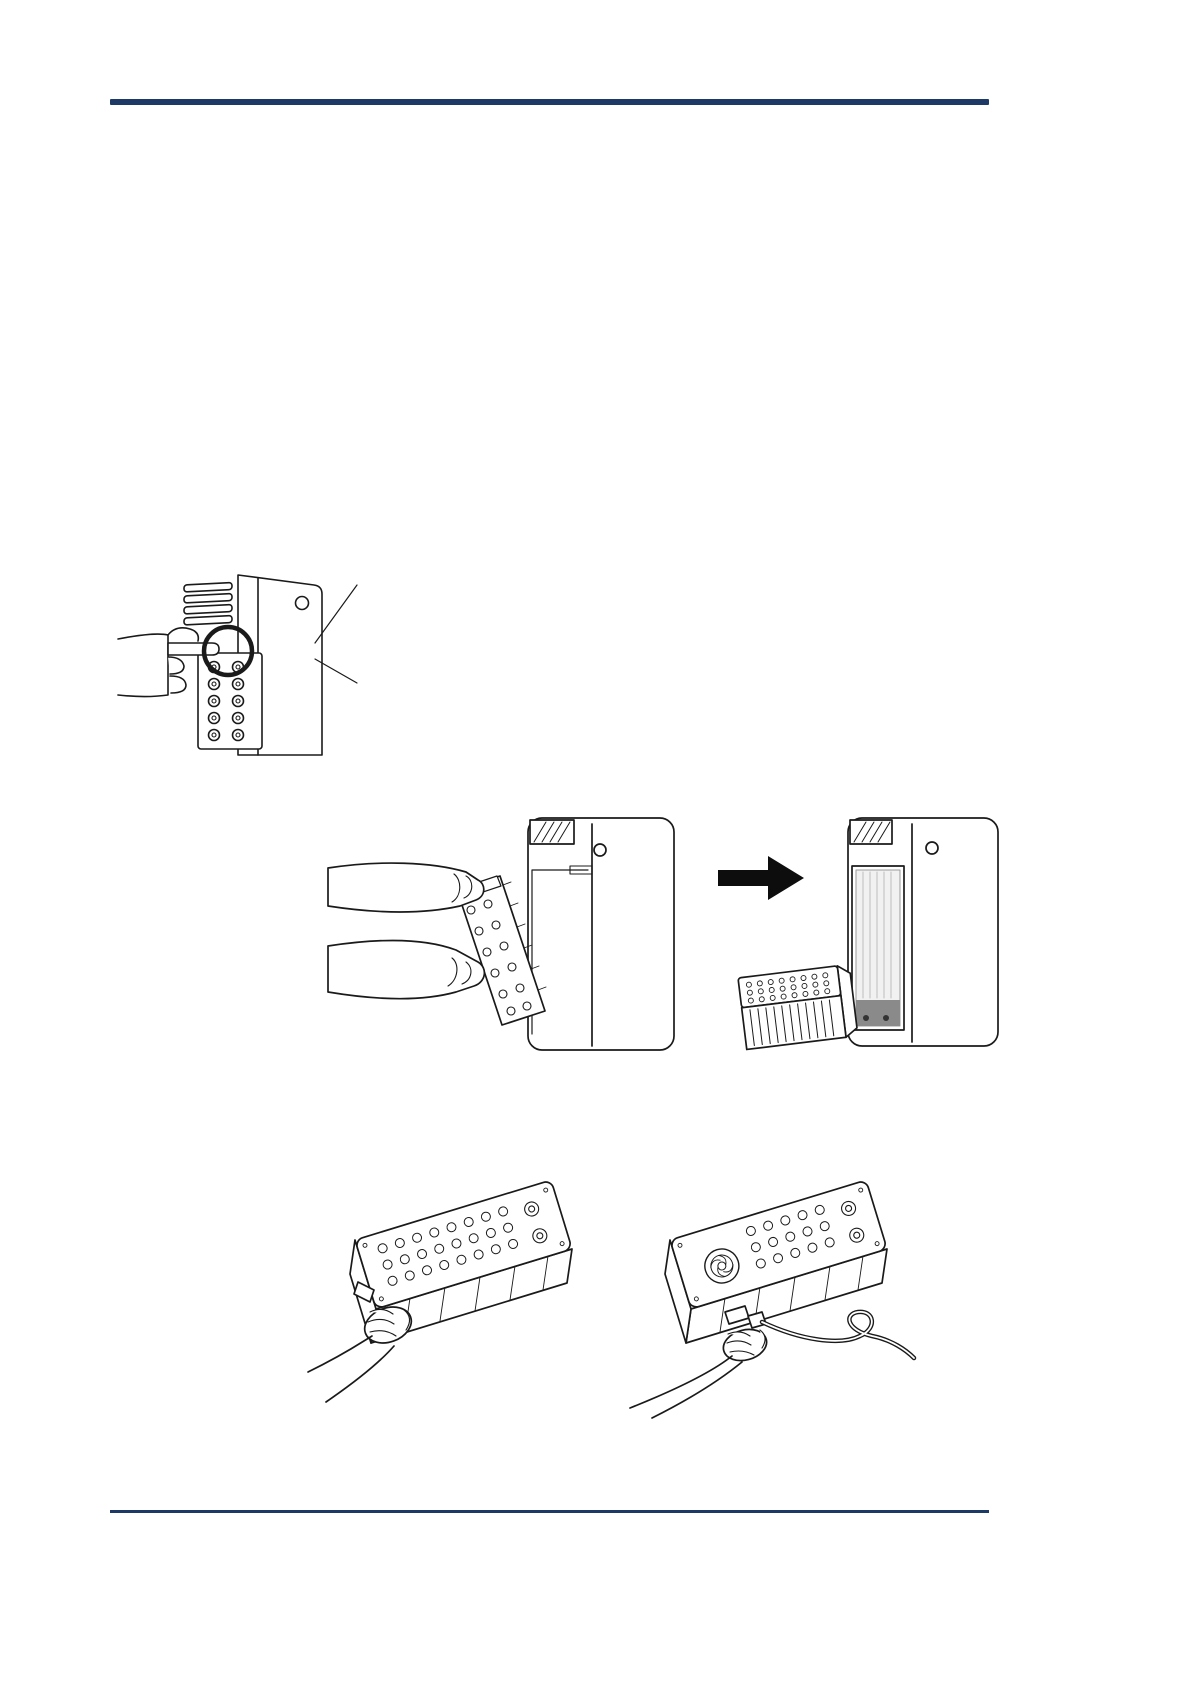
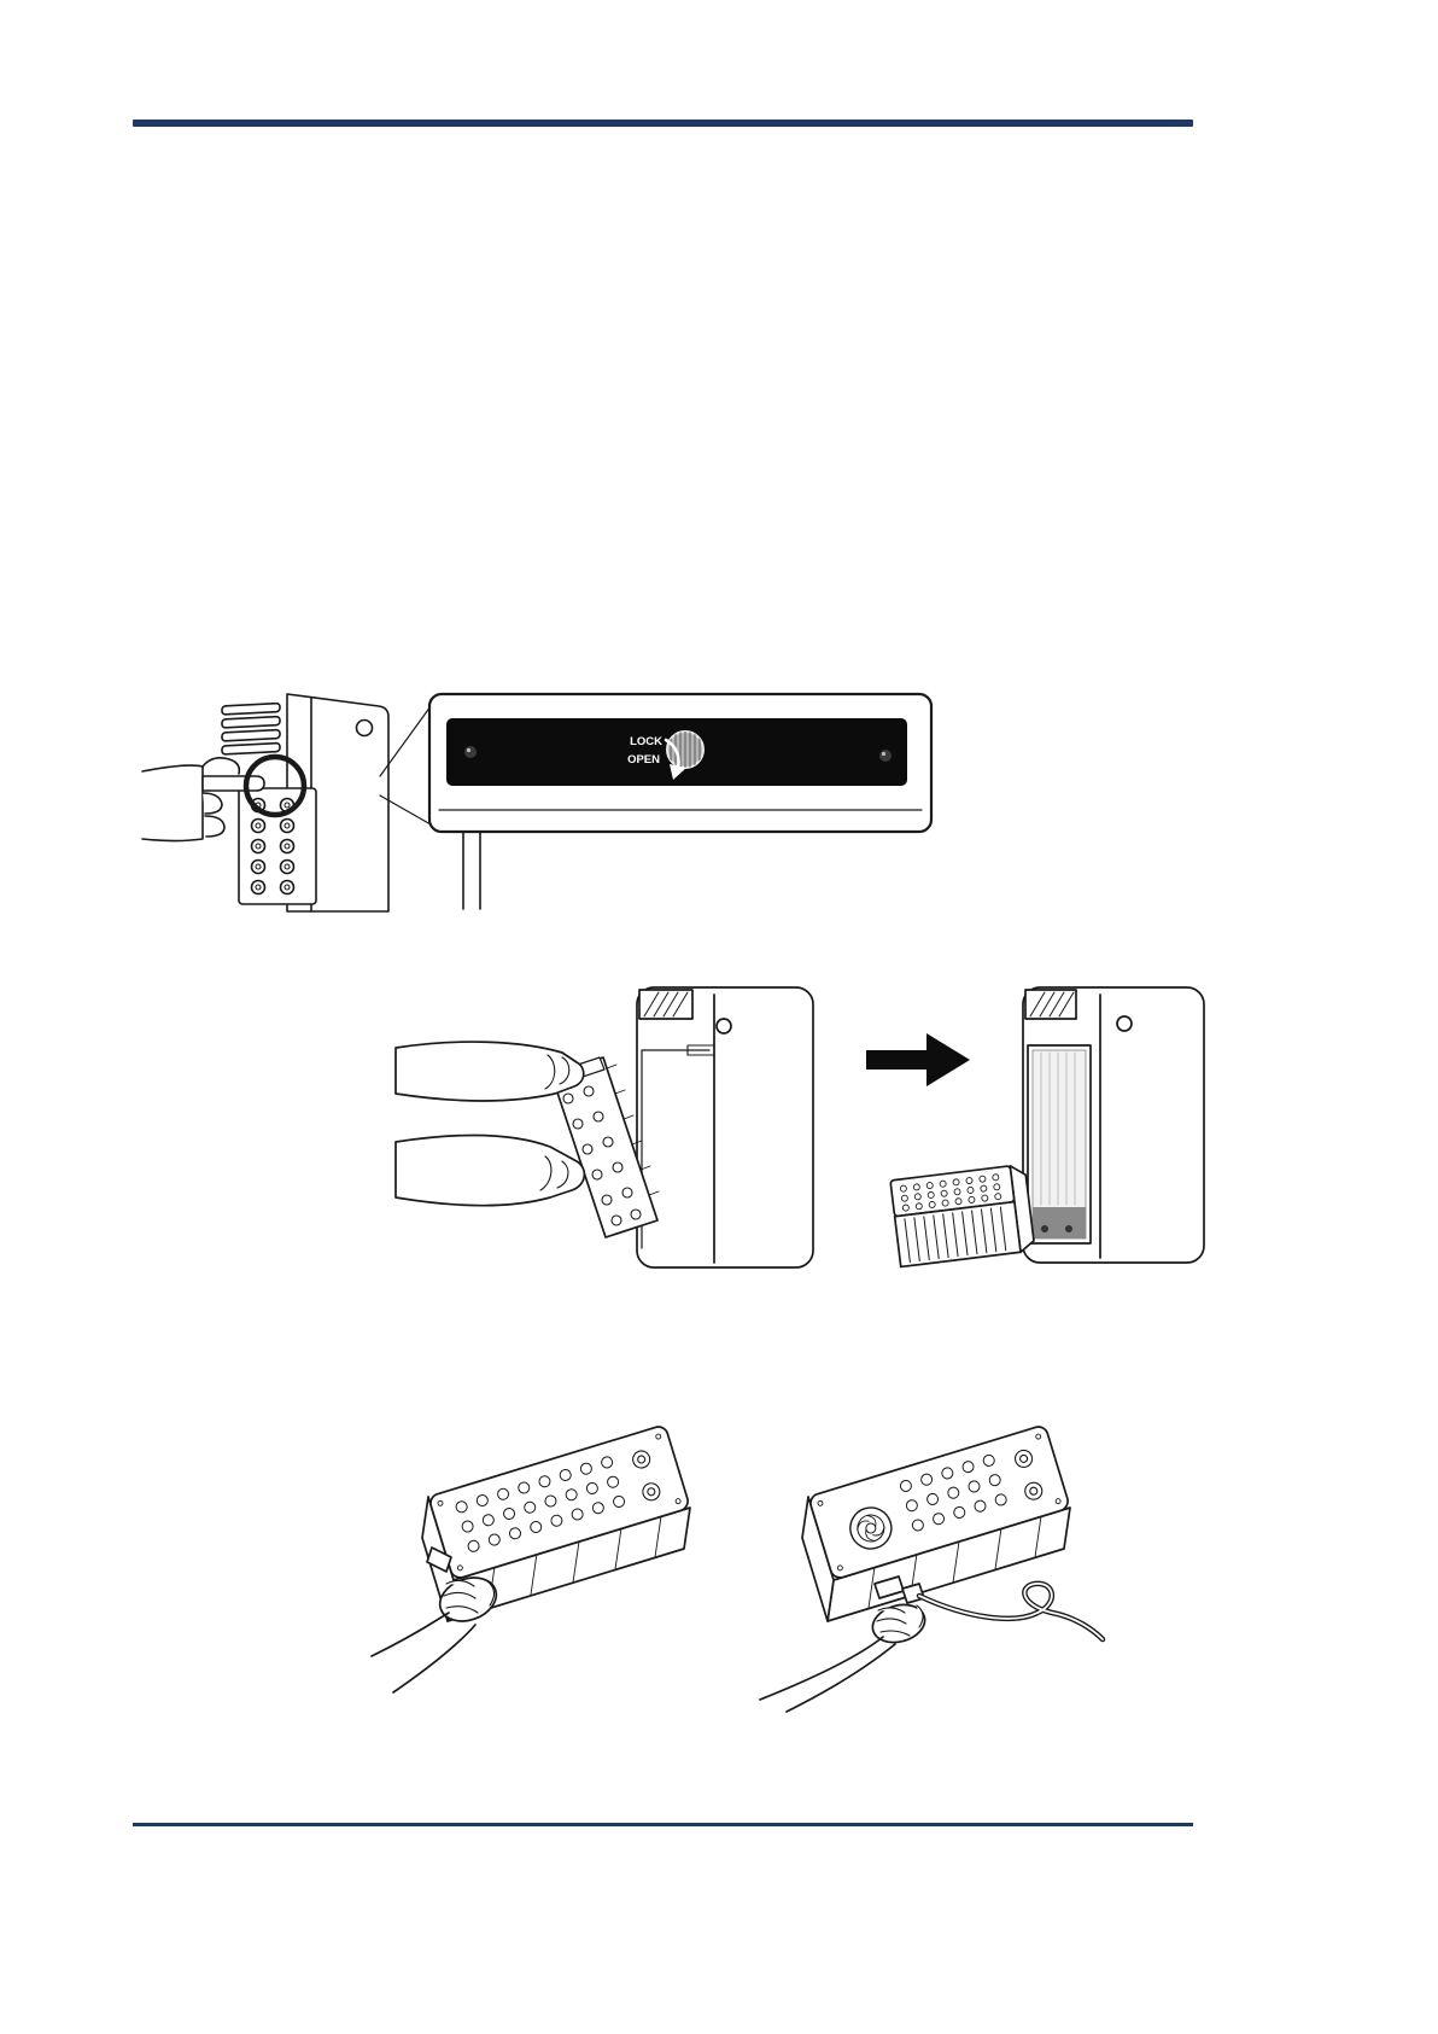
+ LOCK
+ OPEN
